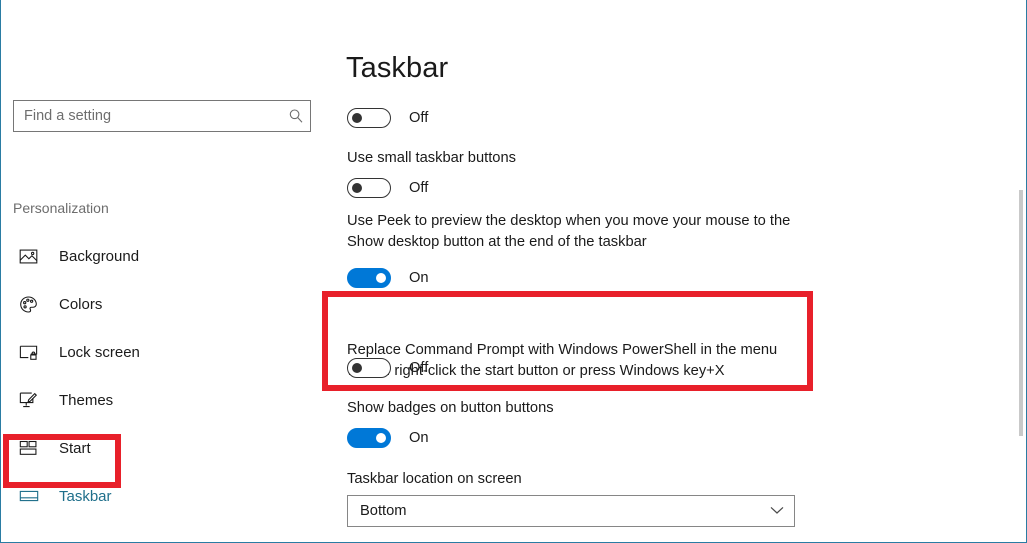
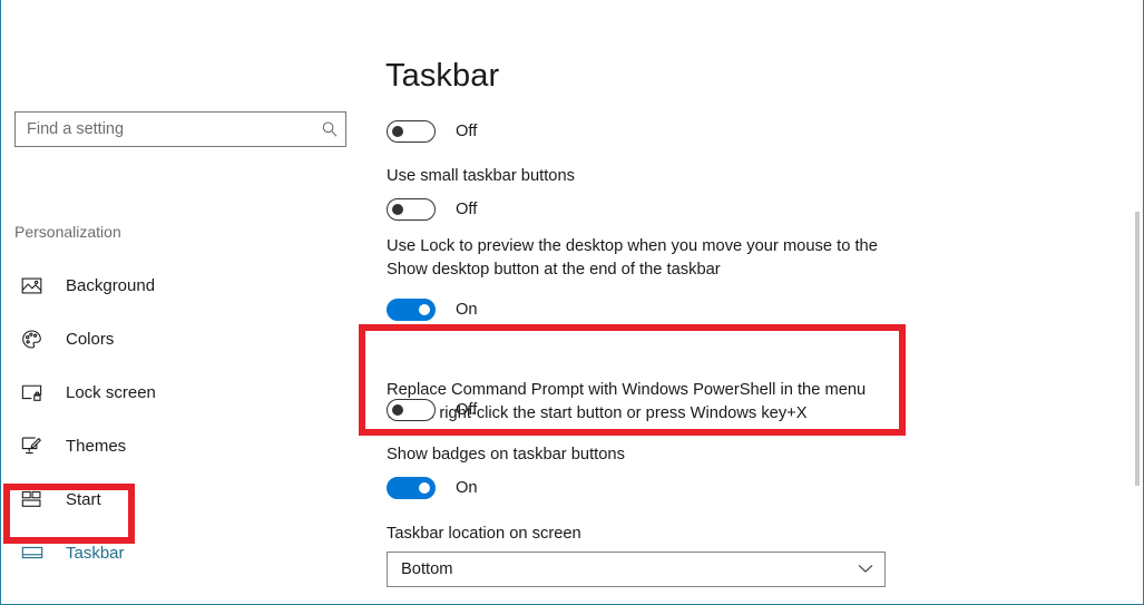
  Find a setting
  Personalization
  Background
  Colors
  Lock screen
  Themes
  Start
  Taskbar
  Taskbar
  Off
  Use small taskbar buttons
  Off
- Use Peek to preview the desktop when you move your mouse to the Show desktop button at the end of the taskbar
+ Use Lock to preview the desktop when you move your mouse to the Show desktop button at the end of the taskbar
  On
  Replace Command Prompt with Windows PowerShell in the menu right-click the start button or press Windows key+X
  Off
- Show badges on button buttons
+ Show badges on taskbar buttons
  On
  Taskbar location on screen
  Bottom
